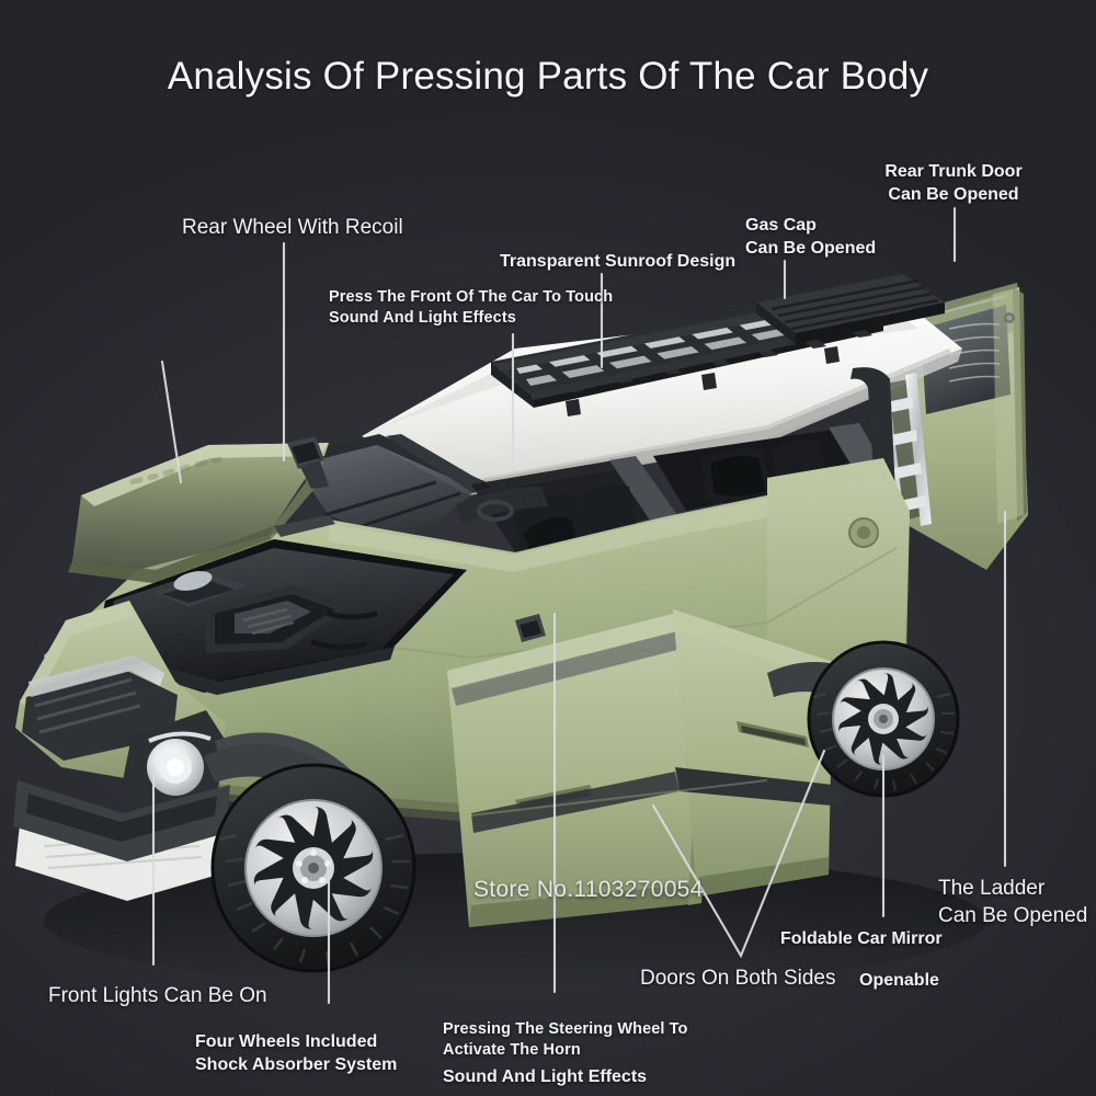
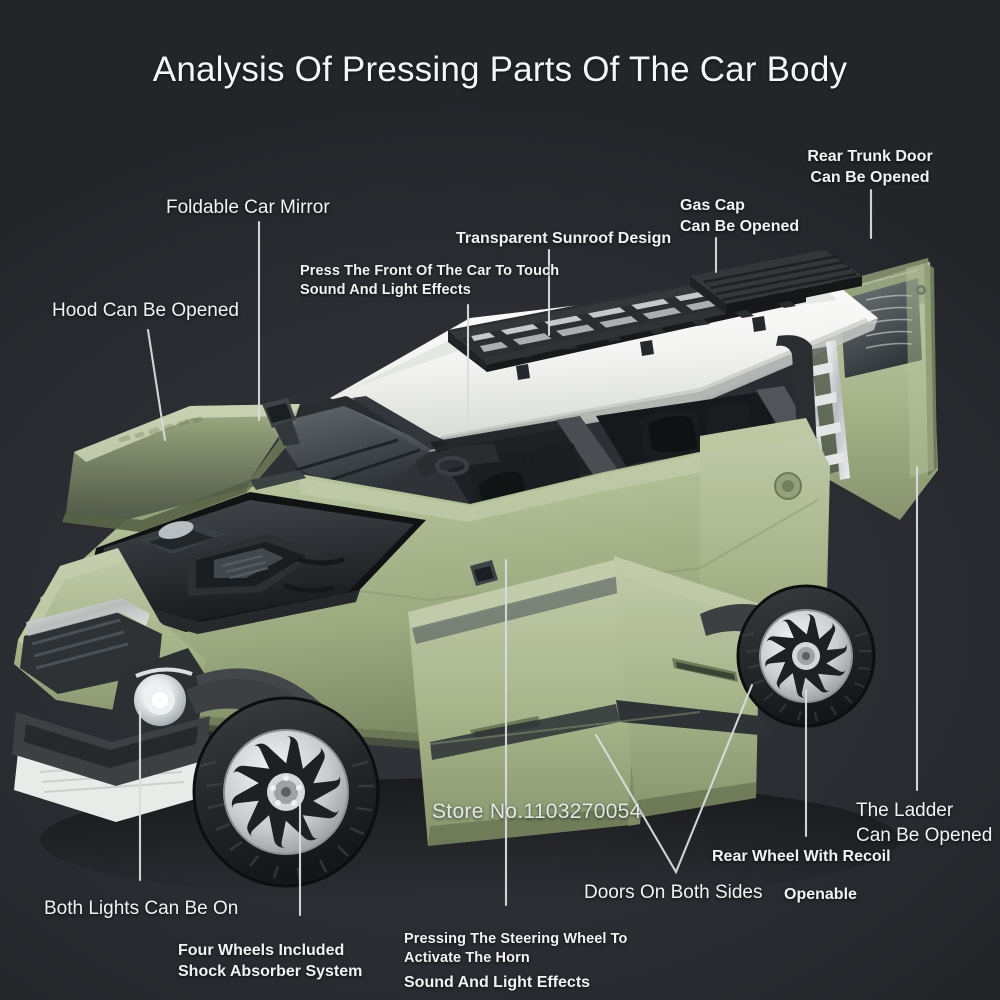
  Analysis Of Pressing Parts Of The Car Body
+ Hood Can Be Opened
- Rear Wheel With Recoil
+ Foldable Car Mirror
  Press The Front Of The Car To Touch
  Sound And Light Effects
  Transparent Sunroof Design
  Gas Cap
  Can Be Opened
  Rear Trunk Door
  Can Be Opened
  The Ladder
  Can Be Opened
- Foldable Car Mirror
+ Rear Wheel With Recoil
  Doors On Both Sides
  Openable
  Pressing The Steering Wheel To
  Activate The Horn
  Sound And Light Effects
  Four Wheels Included
  Shock Absorber System
- Front Lights Can Be On
+ Both Lights Can Be On
  Store No.1103270054
